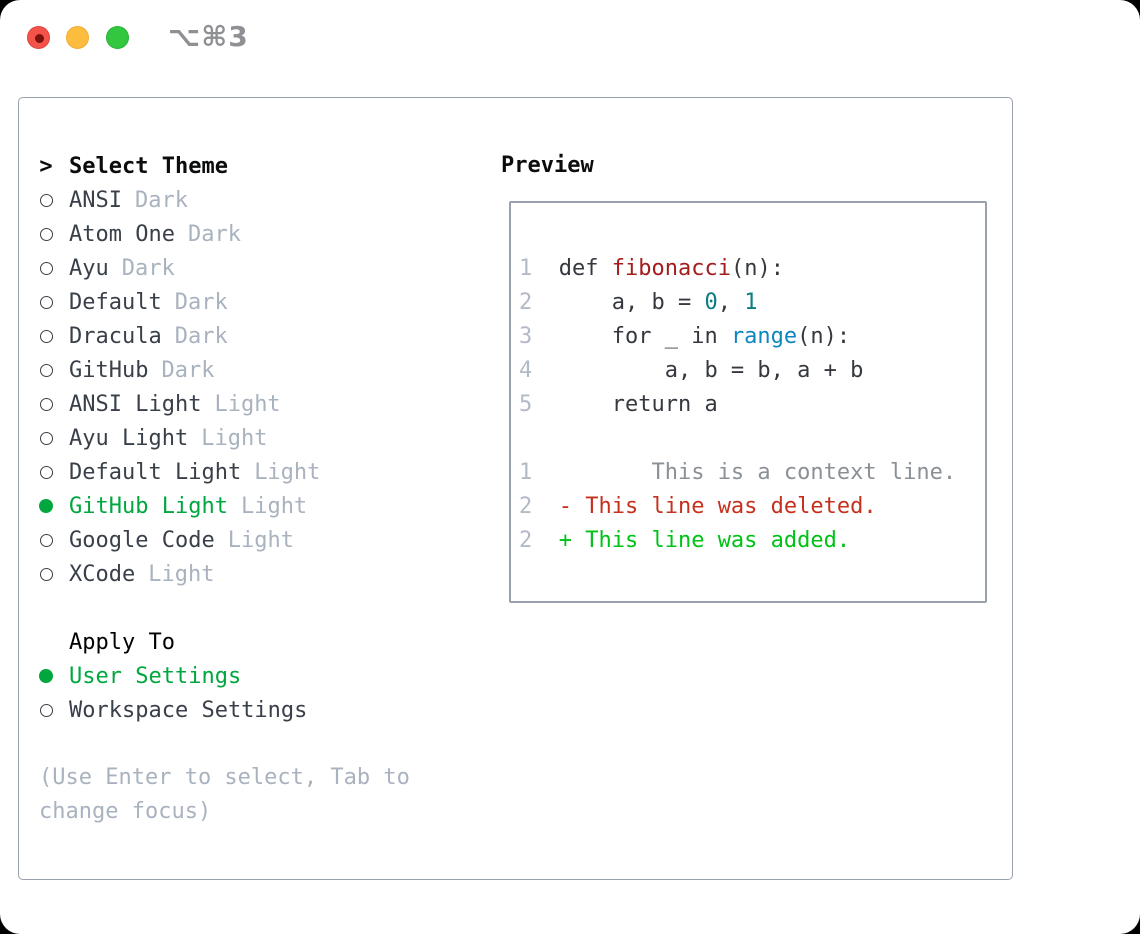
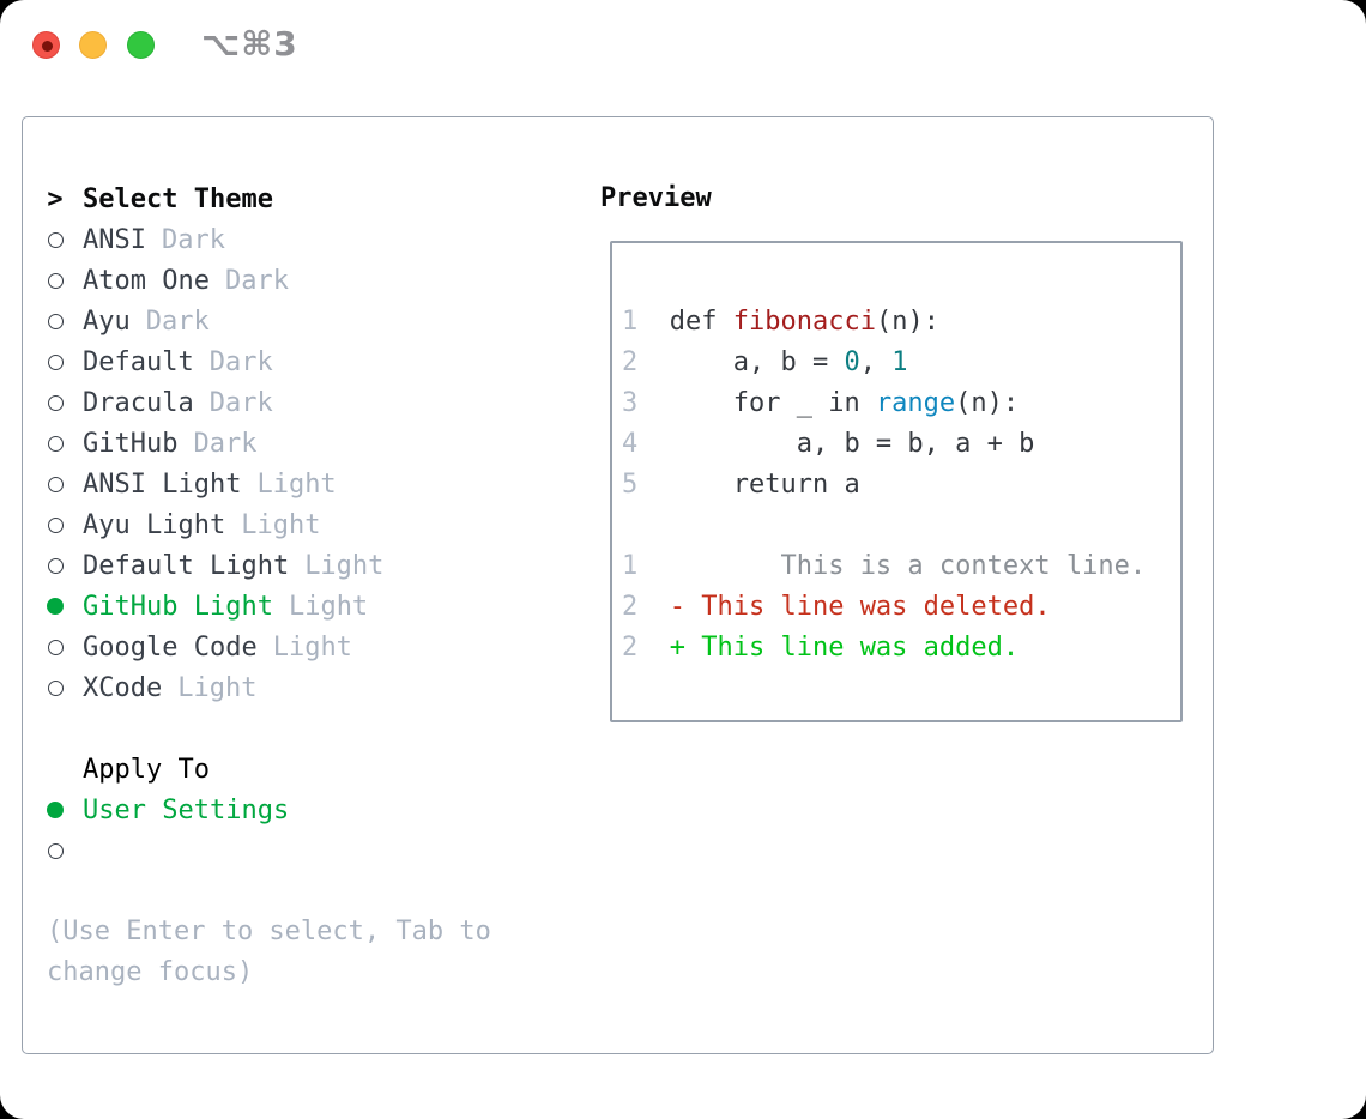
  ⌥⌘3
  >
  Select Theme
  ANSI
  Dark
  Atom One
  Dark
  Ayu
  Dark
  Default
  Dark
  Dracula
  Dark
  GitHub
  Dark
  ANSI Light
  Light
  Ayu Light
  Light
  Default Light
  Light
  GitHub Light
  Light
  Google Code
  Light
  XCode
  Light
  Apply To
  User Settings
- Workspace Settings
  (Use Enter to select, Tab to
  change focus)
  Preview
  1 def fibonacci(n): 2 a, b = 0, 1 3 for _ in range(n): 4 a, b = b, a + b 5 return a 1 This is a context line. 2 - This line was deleted. 2 + This line was added.
